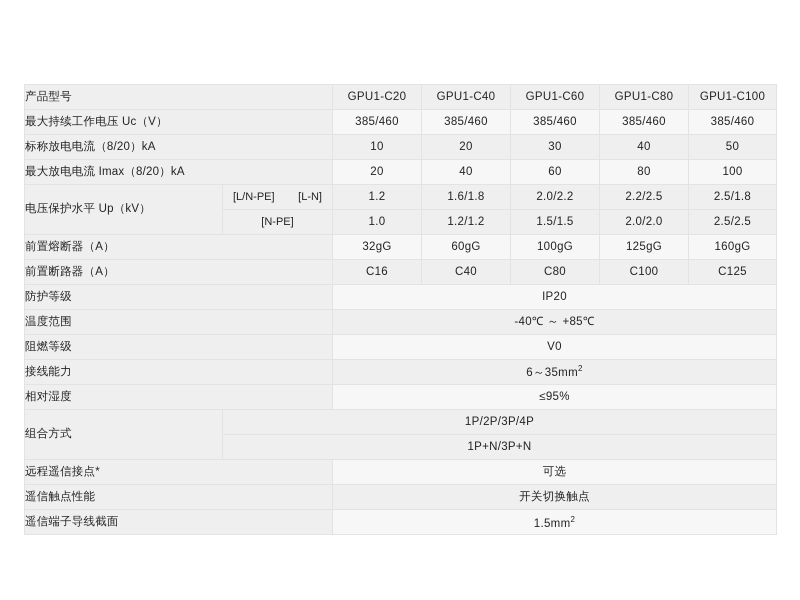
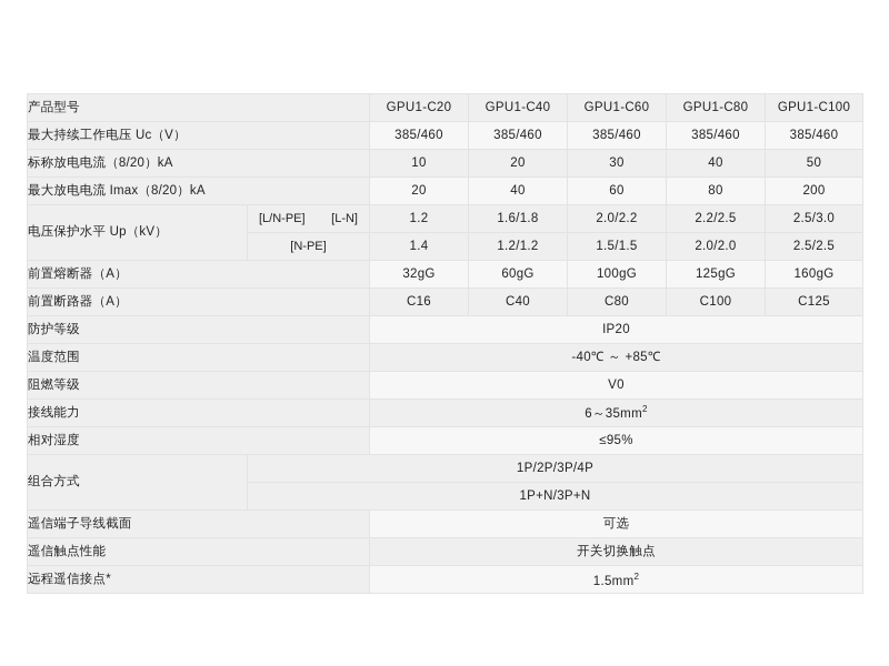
  产品型号	GPU1-C20	GPU1-C40	GPU1-C60	GPU1-C80	GPU1-C100
  最大持续工作电压 Uc（V）	385/460	385/460	385/460	385/460	385/460
  标称放电电流（8/20）kA	10	20	30	40	50
- 最大放电电流 Imax（8/20）kA	20	40	60	80	100
+ 最大放电电流 Imax（8/20）kA	20	40	60	80	200
- 电压保护水平 Up（kV）	[L/N-PE] [L-N]	1.2	1.6/1.8	2.0/2.2	2.2/2.5	2.5/1.8
+ 电压保护水平 Up（kV）	[L/N-PE] [L-N]	1.2	1.6/1.8	2.0/2.2	2.2/2.5	2.5/3.0
- [N-PE]	1.0	1.2/1.2	1.5/1.5	2.0/2.0	2.5/2.5
+ [N-PE]	1.4	1.2/1.2	1.5/1.5	2.0/2.0	2.5/2.5
  前置熔断器（A）	32gG	60gG	100gG	125gG	160gG
  前置断路器（A）	C16	C40	C80	C100	C125
  防护等级	IP20
  温度范围	-40℃ ～ +85℃
  阻燃等级	V0
  接线能力	6～35mm2
  相对湿度	≤95%
  组合方式	1P/2P/3P/4P
  1P+N/3P+N
- 远程遥信接点*	可选
+ 遥信端子导线截面	可选
  遥信触点性能	开关切换触点
- 遥信端子导线截面	1.5mm2
+ 远程遥信接点*	1.5mm2
